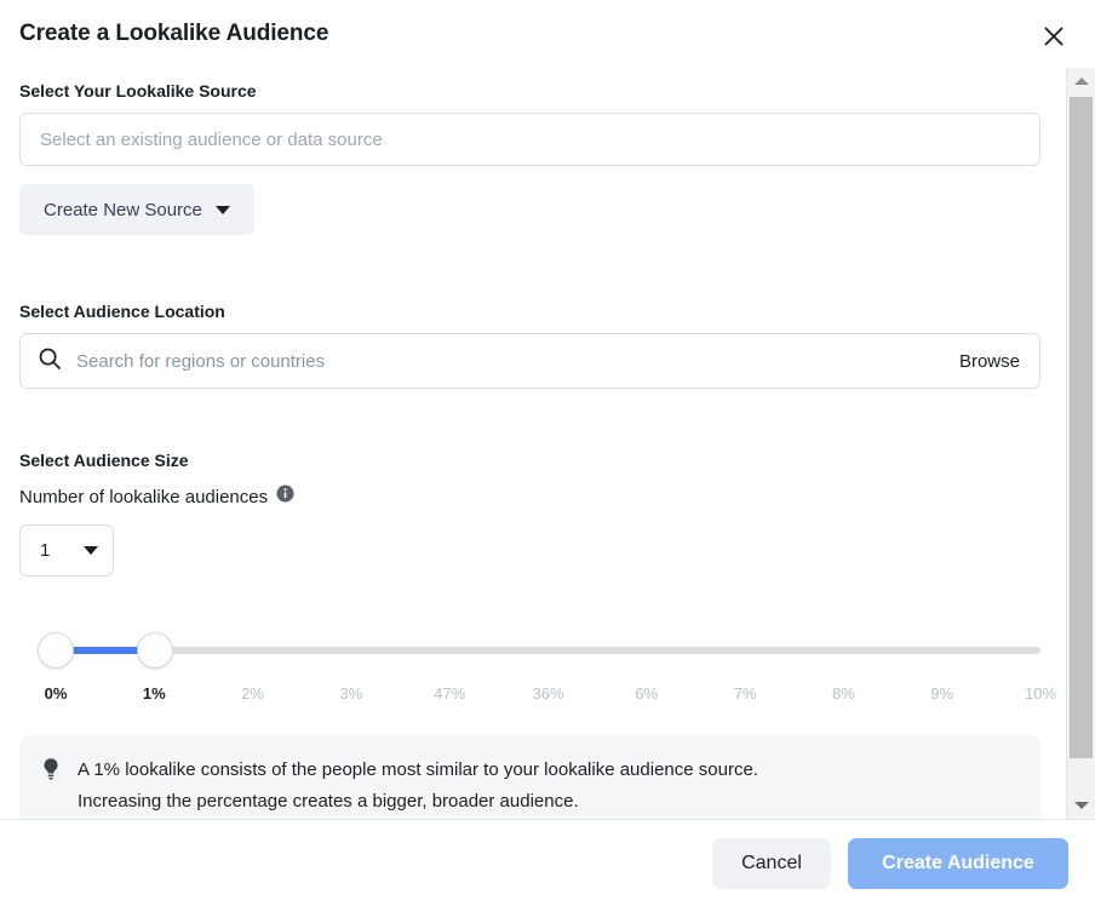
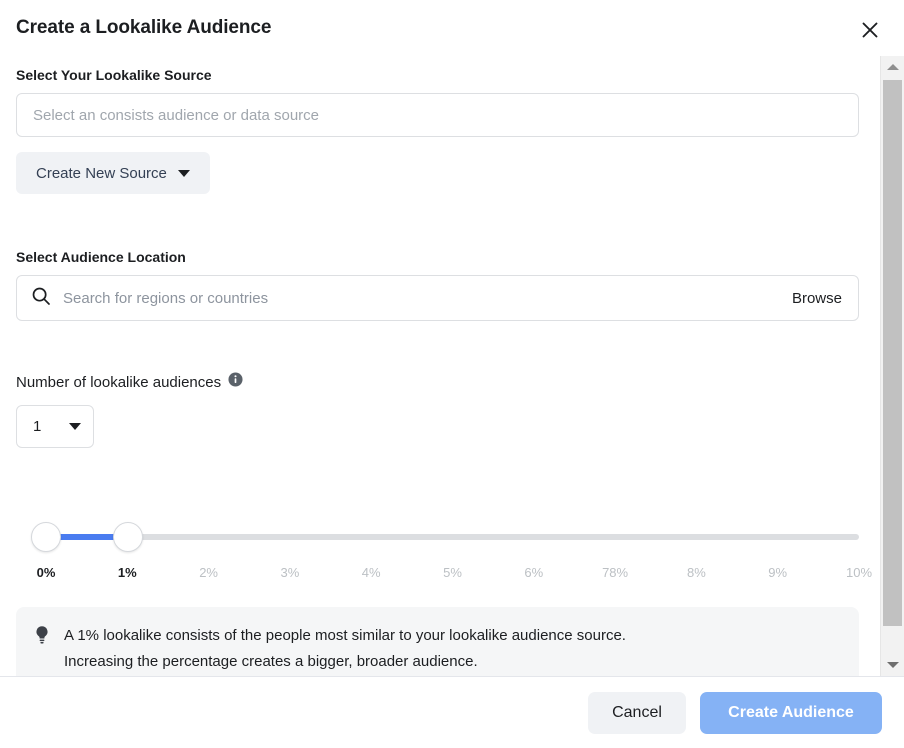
  Create a Lookalike Audience
  Select Your Lookalike Source
- Select an existing audience or data source
+ Select an consists audience or data source
  Create New Source
  Select Audience Location
  Search for regions or countries
  Browse
- Select Audience Size
  Number of lookalike audiences
  1
  0%
  1%
  2%
  3%
- 47%
+ 4%
- 36%
+ 5%
  6%
- 7%
+ 78%
  8%
  9%
  10%
  A 1% lookalike consists of the people most similar to your lookalike audience source.
  Increasing the percentage creates a bigger, broader audience.
  Cancel
  Create Audience
